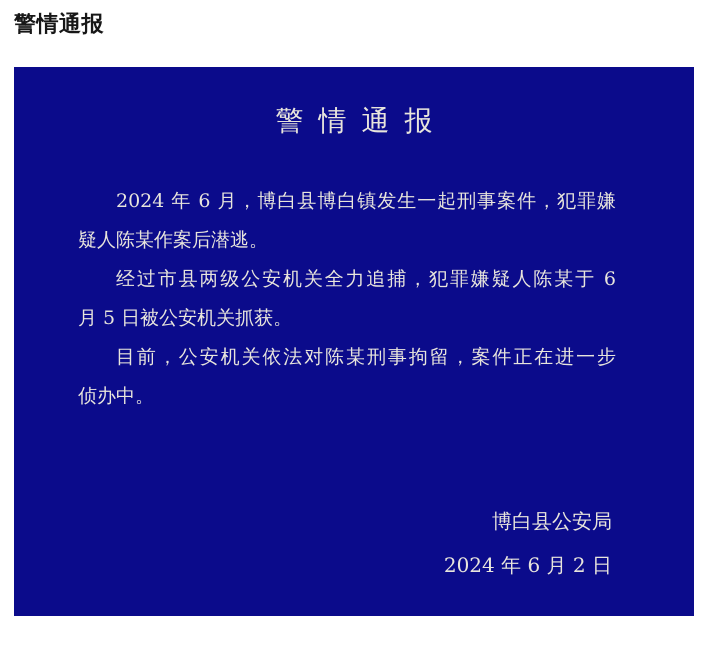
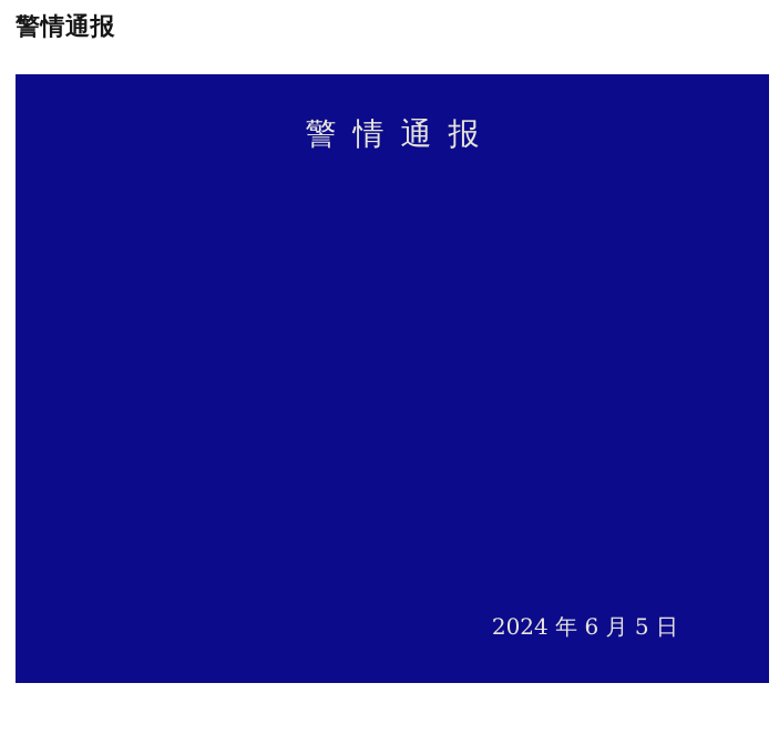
  警情通报
  警情通报
- 2024 年 6 月，博白县博白镇发生一起刑事案件，犯罪嫌
- 疑人陈某作案后潜逃。
- 经过市县两级公安机关全力追捕，犯罪嫌疑人陈某于 6
- 月 5 日被公安机关抓获。
- 目前，公安机关依法对陈某刑事拘留，案件正在进一步
- 侦办中。
- 博白县公安局
- 2024 年 6 月 2 日
+ 2024 年 6 月 5 日
